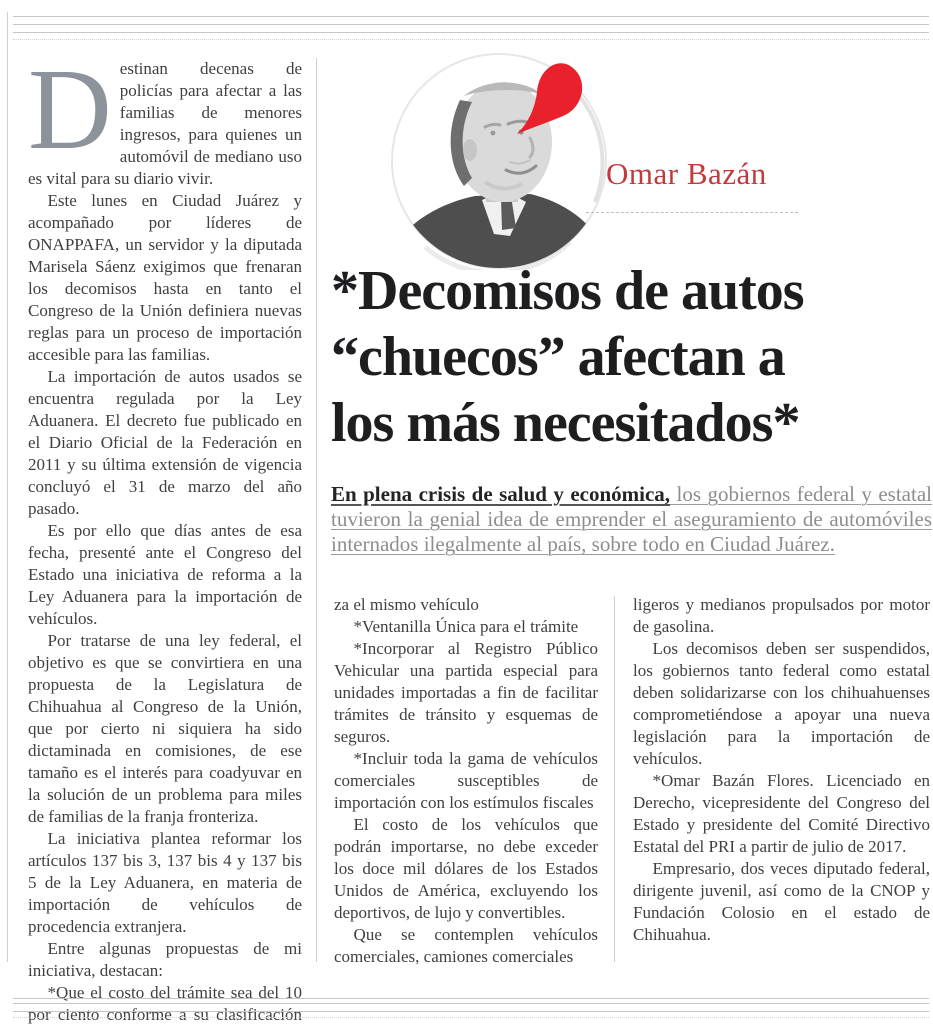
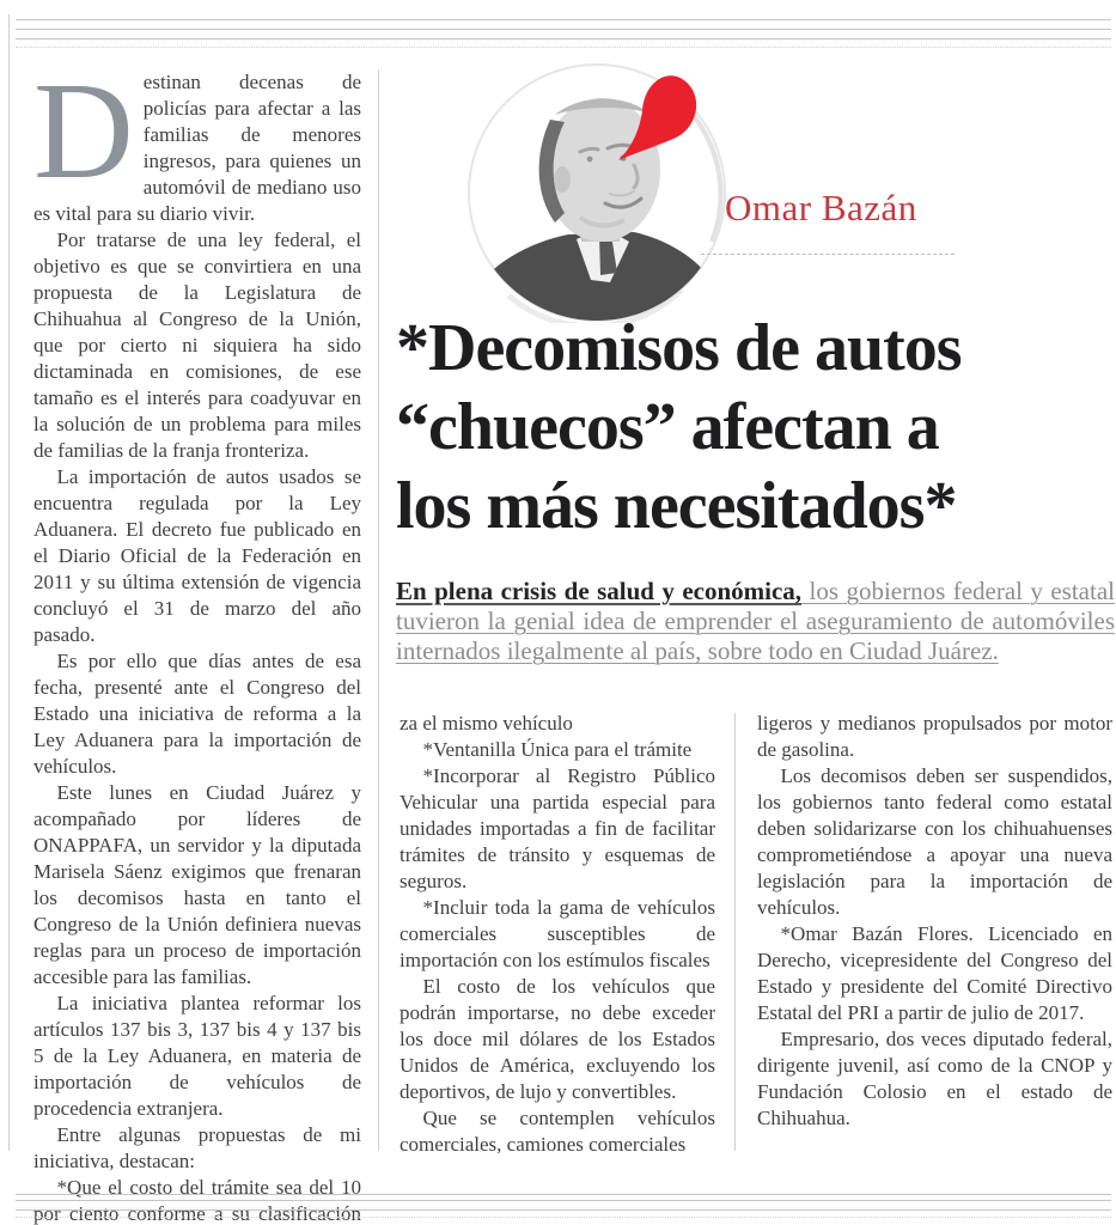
  D
  estinan decenas de policías para afectar a las familias de menores ingresos, para quienes un automóvil de mediano uso es vital para su diario vivir.
- Este lunes en Ciudad Juárez y acompañado por líderes de ONAPPAFA, un servidor y la diputada Marisela Sáenz exigimos que frenaran los decomisos hasta en tanto el Congreso de la Unión definiera nuevas reglas para un proceso de importación accesible para las familias.
+ Por tratarse de una ley federal, el objetivo es que se convirtiera en una propuesta de la Legislatura de Chihuahua al Congreso de la Unión, que por cierto ni siquiera ha sido dictaminada en comisiones, de ese tamaño es el interés para coadyuvar en la solución de un problema para miles de familias de la franja fronteriza.
  La importación de autos usados se encuentra regulada por la Ley Aduanera. El decreto fue publicado en el Diario Oficial de la Federación en 2011 y su última extensión de vigencia concluyó el 31 de marzo del año pasado.
  Es por ello que días antes de esa fecha, presenté ante el Congreso del Estado una iniciativa de reforma a la Ley Aduanera para la importación de vehículos.
- Por tratarse de una ley federal, el objetivo es que se convirtiera en una propuesta de la Legislatura de Chihuahua al Congreso de la Unión, que por cierto ni siquiera ha sido dictaminada en comisiones, de ese tamaño es el interés para coadyuvar en la solución de un problema para miles de familias de la franja fronteriza.
+ Este lunes en Ciudad Juárez y acompañado por líderes de ONAPPAFA, un servidor y la diputada Marisela Sáenz exigimos que frenaran los decomisos hasta en tanto el Congreso de la Unión definiera nuevas reglas para un proceso de importación accesible para las familias.
  La iniciativa plantea reformar los artículos 137 bis 3, 137 bis 4 y 137 bis 5 de la Ley Aduanera, en materia de importación de vehículos de procedencia extranjera.
  Entre algunas propuestas de mi iniciativa, destacan:
  Omar Bazán
  *Decomisos de autos
  “chuecos” afectan a
  los más necesitados*
  En plena crisis de salud y económica, los gobiernos federal y estatal tuvieron la genial idea de emprender el aseguramiento de automóviles internados ilegalmente al país, sobre todo en Ciudad Juárez.
  za el mismo vehículo
  *Ventanilla Única para el trámite
  *Incorporar al Registro Público Vehicular una partida especial para unidades importadas a fin de facilitar trámites de tránsito y esquemas de seguros.
  *Incluir toda la gama de vehículos comerciales susceptibles de importación con los estímulos fiscales
  El costo de los vehículos que podrán importarse, no debe exceder los doce mil dólares de los Estados Unidos de América, excluyendo los deportivos, de lujo y convertibles.
  Que se contemplen vehículos comerciales, camiones comerciales
  ligeros y medianos propulsados por motor de gasolina.
  Los decomisos deben ser suspendidos, los gobiernos tanto federal como estatal deben solidarizarse con los chihuahuenses comprometiéndose a apoyar una nueva legislación para la importación de vehículos.
  *Omar Bazán Flores. Licenciado en Derecho, vicepresidente del Congreso del Estado y presidente del Comité Directivo Estatal del PRI a partir de julio de 2017.
  Empresario, dos veces diputado federal, dirigente juvenil, así como de la CNOP y Fundación Colosio en el estado de Chihuahua.
